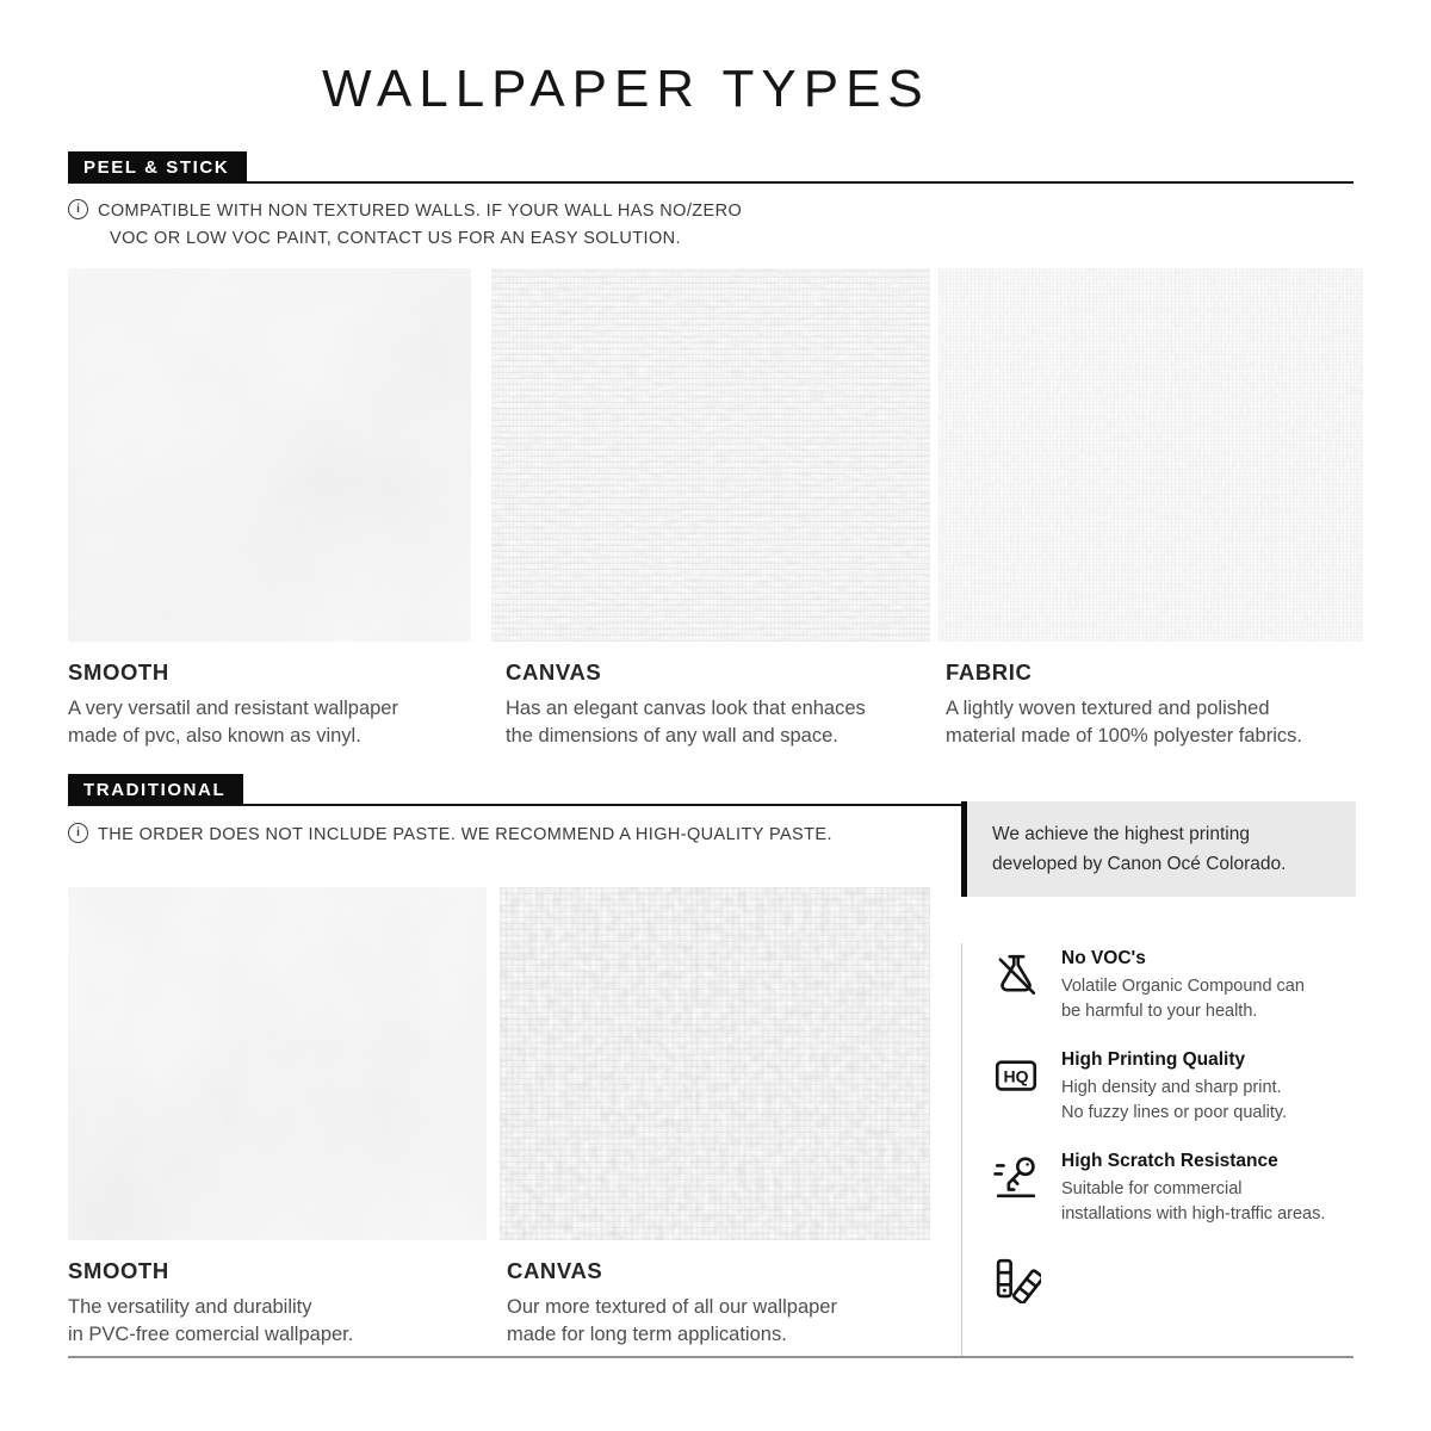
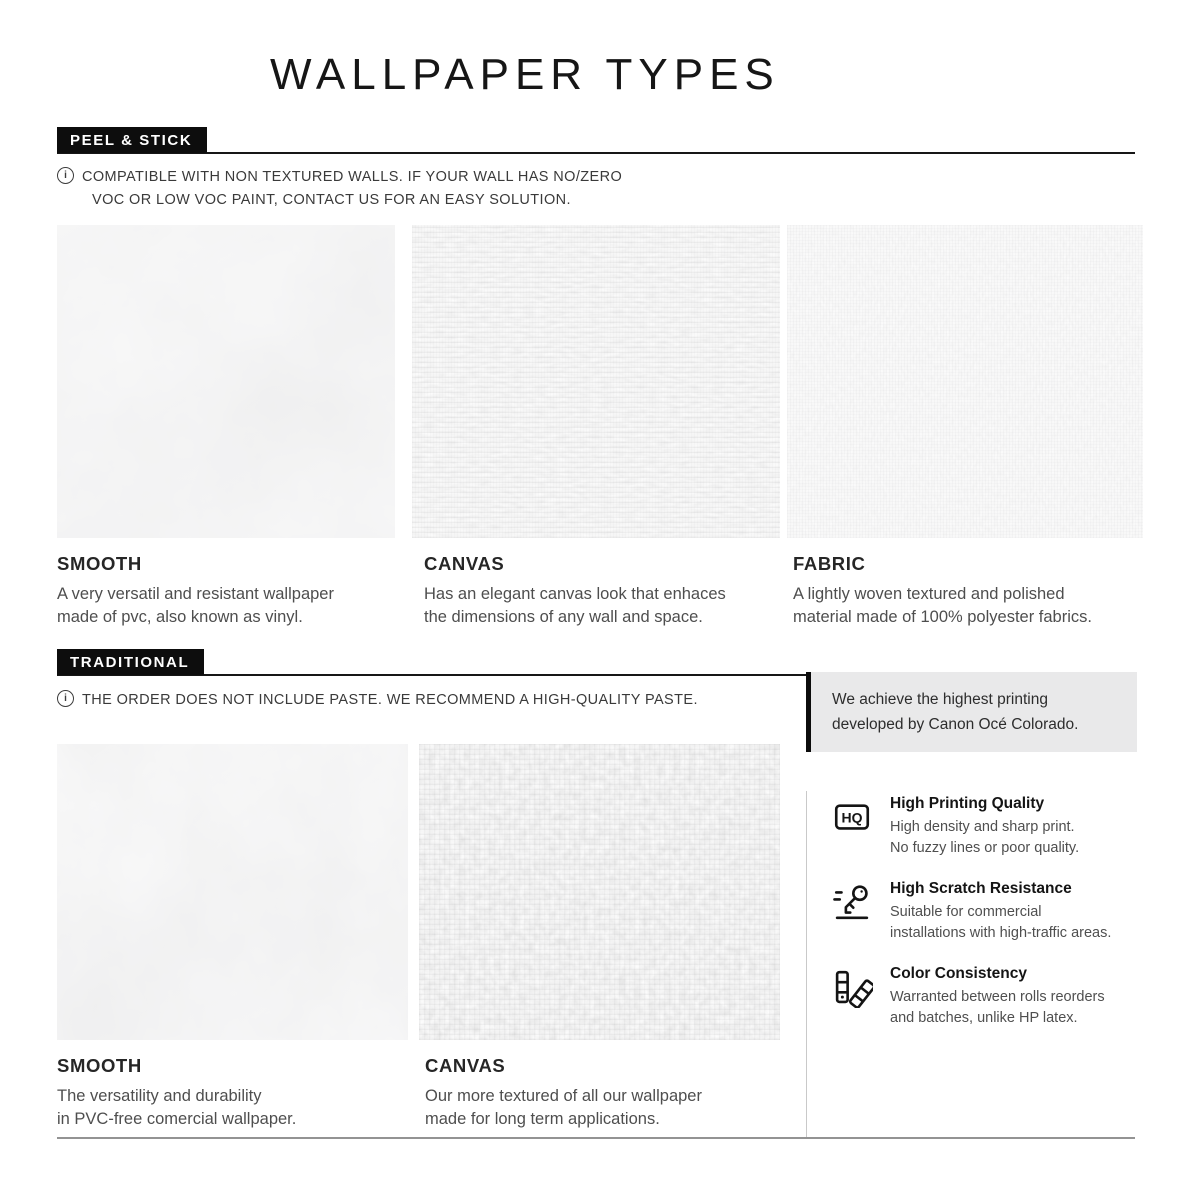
  WALLPAPER TYPES
  PEEL & STICK
  i
  COMPATIBLE WITH NON TEXTURED WALLS. IF YOUR WALL HAS NO/ZERO
  VOC OR LOW VOC PAINT, CONTACT US FOR AN EASY SOLUTION.
  SMOOTH
  A very versatil and resistant wallpaper
  made of pvc, also known as vinyl.
  CANVAS
  Has an elegant canvas look that enhaces
  the dimensions of any wall and space.
  FABRIC
  A lightly woven textured and polished
  material made of 100% polyester fabrics.
  TRADITIONAL
  i
  THE ORDER DOES NOT INCLUDE PASTE. WE RECOMMEND A HIGH-QUALITY PASTE.
  SMOOTH
  The versatility and durability
  in PVC-free comercial wallpaper.
  CANVAS
  Our more textured of all our wallpaper
  made for long term applications.
  We achieve the highest printing
  developed by Canon Océ Colorado.
- No VOC's
- Volatile Organic Compound can
- be harmful to your health.
  HQ
  High Printing Quality
  High density and sharp print.
  No fuzzy lines or poor quality.
  High Scratch Resistance
  Suitable for commercial
  installations with high-traffic areas.
+ Color Consistency
+ Warranted between rolls reorders
+ and batches, unlike HP latex.
